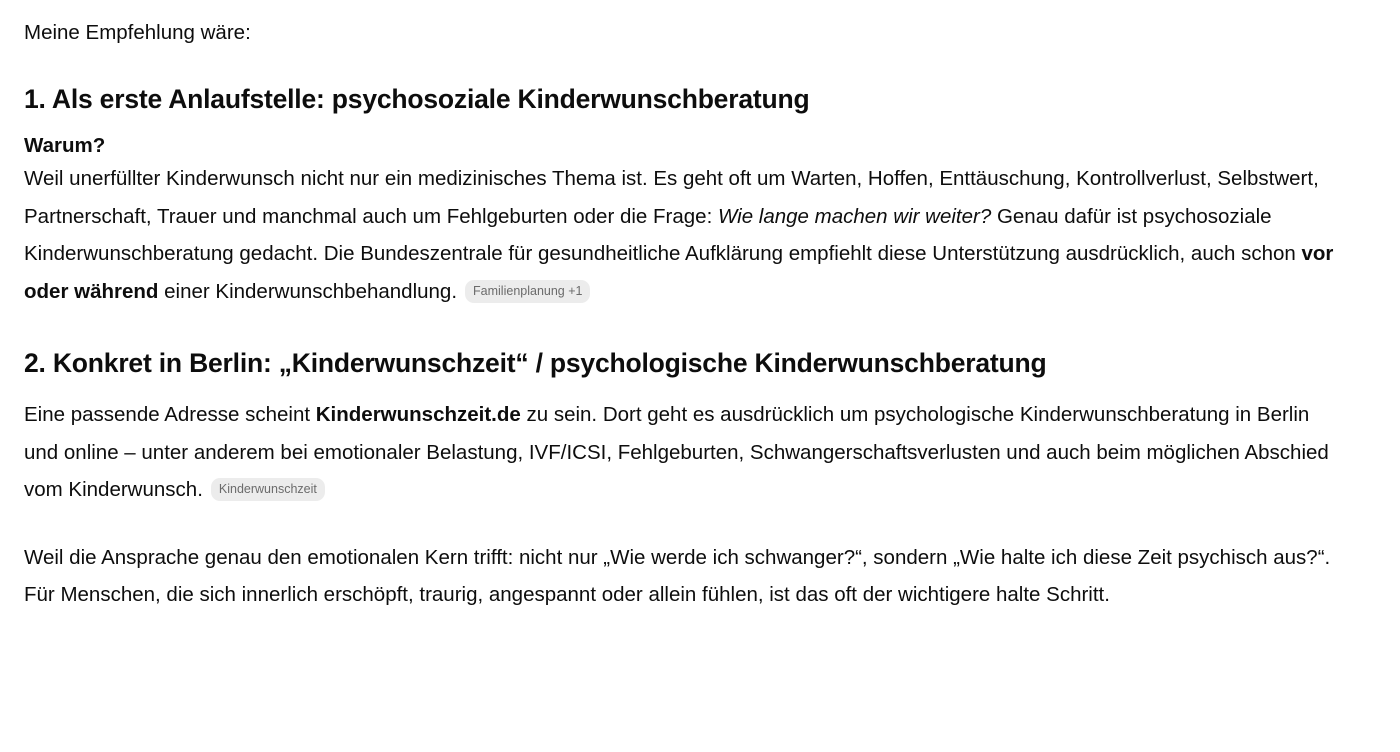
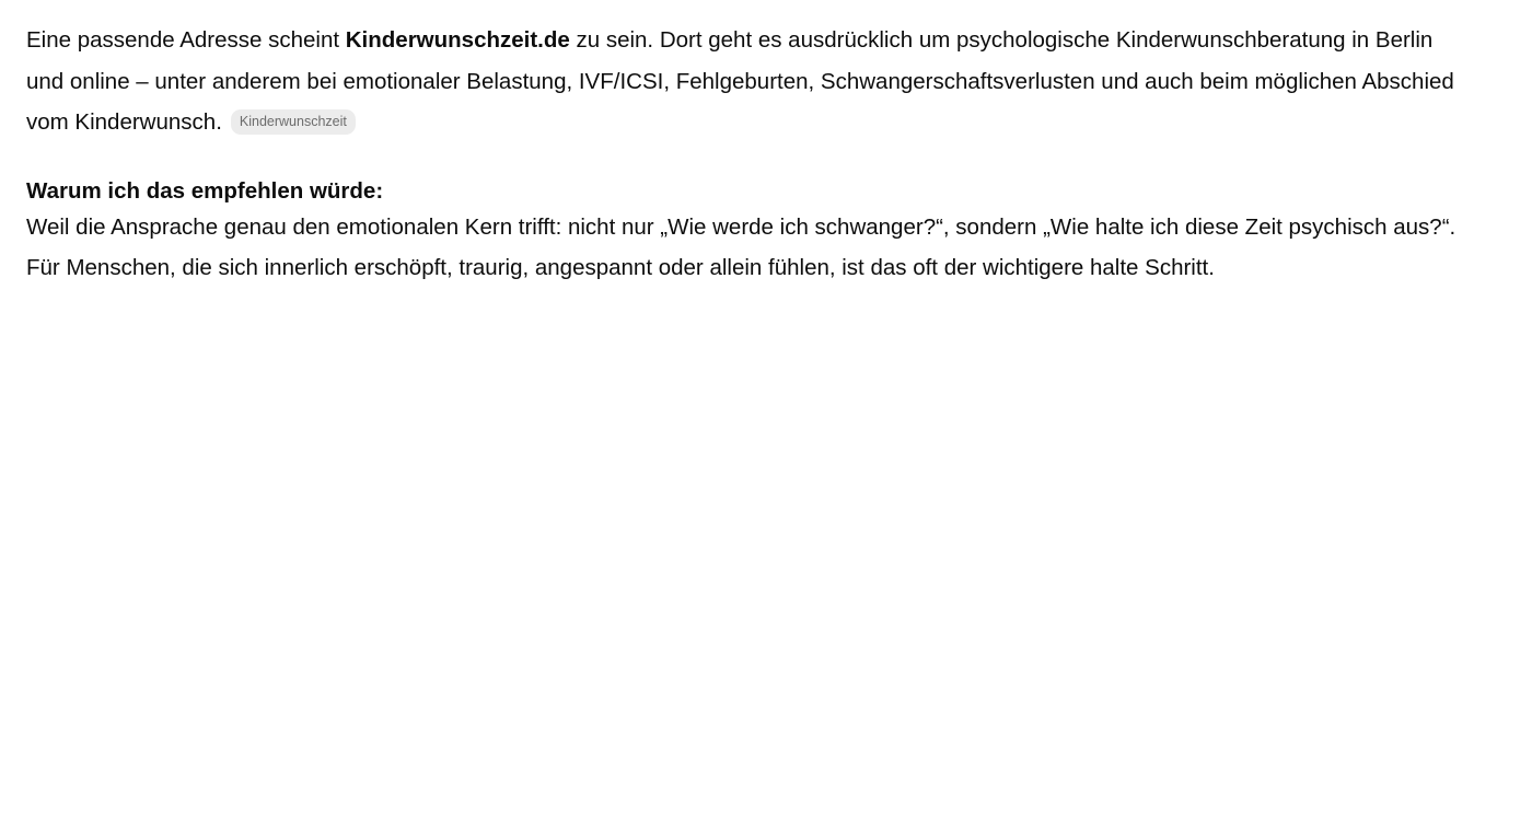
- Meine Empfehlung wäre:
- 1. Als erste Anlaufstelle: psychosoziale Kinderwunschberatung
- Warum?
- Weil unerfüllter Kinderwunsch nicht nur ein medizinisches Thema ist. Es geht oft um Warten, Hoffen, Enttäuschung, Kontrollverlust, Selbstwert, Partnerschaft, Trauer und manchmal auch um Fehlgeburten oder die Frage: Wie lange machen wir weiter? Genau dafür ist psychosoziale Kinderwunschberatung gedacht. Die Bundeszentrale für gesundheitliche Aufklärung empfiehlt diese Unterstützung ausdrücklich, auch schon vor oder während einer Kinderwunschbehandlung. Familienplanung +1
- 2. Konkret in Berlin: „Kinderwunschzeit“ / psychologische Kinderwunschberatung
  Eine passende Adresse scheint Kinderwunschzeit.de zu sein. Dort geht es ausdrücklich um psychologische Kinderwunschberatung in Berlin und online – unter anderem bei emotionaler Belastung, IVF/ICSI, Fehlgeburten, Schwangerschaftsverlusten und auch beim möglichen Abschied vom Kinderwunsch. Kinderwunschzeit
+ Warum ich das empfehlen würde:
  Weil die Ansprache genau den emotionalen Kern trifft: nicht nur „Wie werde ich schwanger?“, sondern „Wie halte ich diese Zeit psychisch aus?“. Für Menschen, die sich innerlich erschöpft, traurig, angespannt oder allein fühlen, ist das oft der wichtigere halte Schritt.
